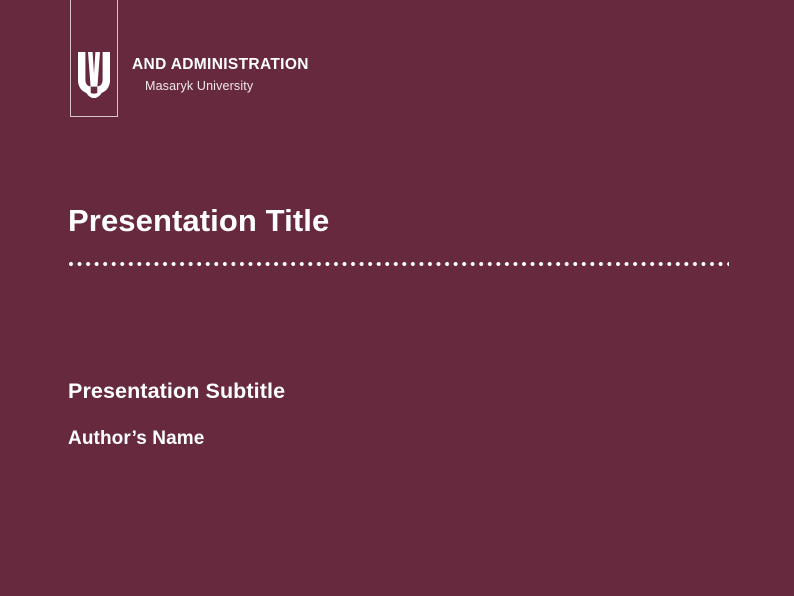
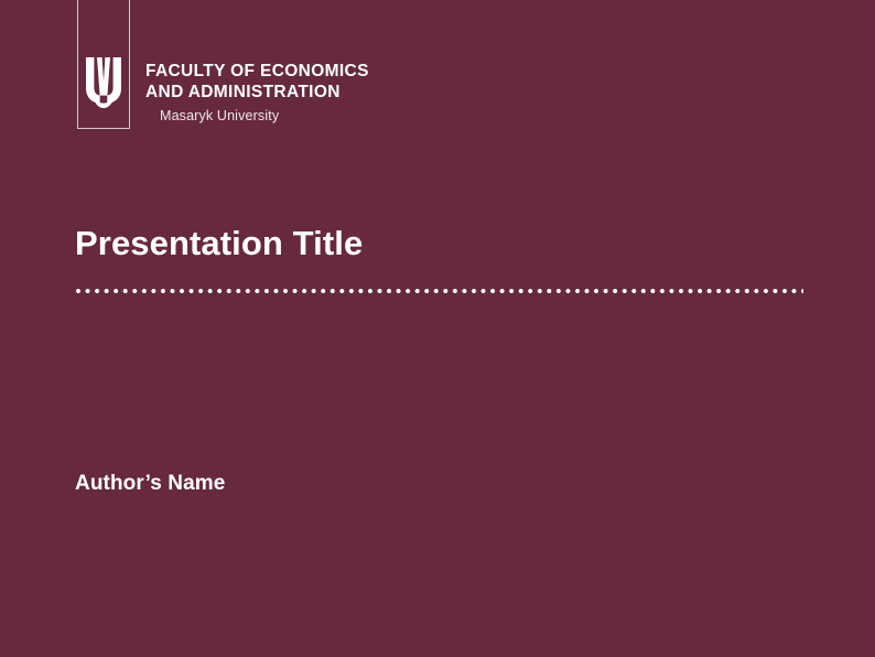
+ FACULTY OF ECONOMICS
  AND ADMINISTRATION
  Masaryk University
  Presentation Title
- Presentation Subtitle
  Author’s Name
